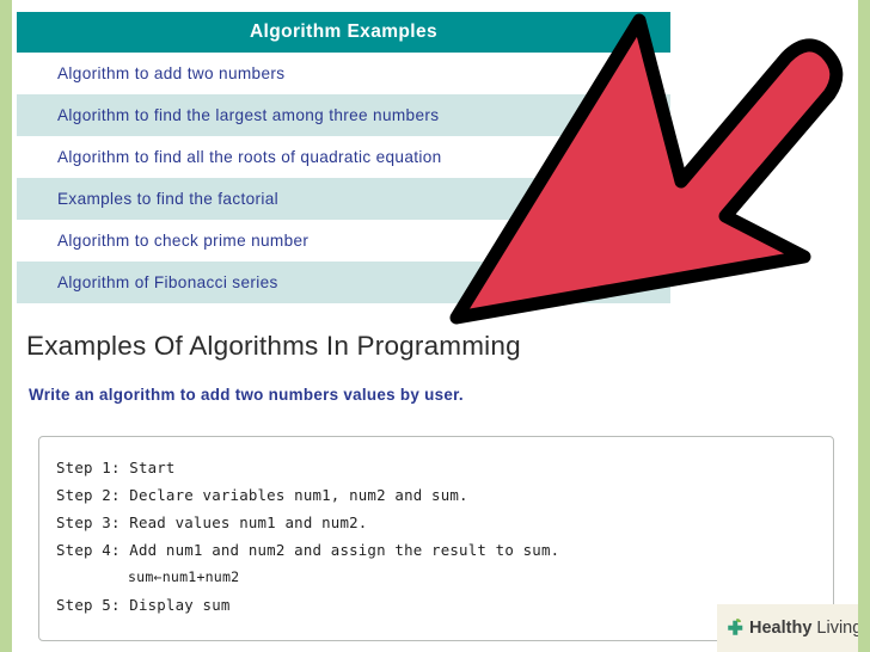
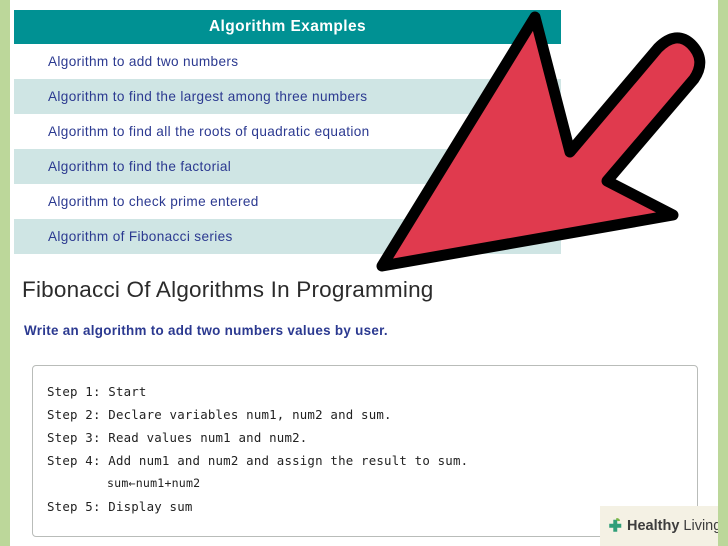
  Algorithm Examples
  Algorithm to add two numbers
  Algorithm to find the largest among three numbers
  Algorithm to find all the roots of quadratic equation
- Examples to find the factorial
+ Algorithm to find the factorial
- Algorithm to check prime number
+ Algorithm to check prime entered
  Algorithm of Fibonacci series
- Examples Of Algorithms In Programming
+ Fibonacci Of Algorithms In Programming
  Write an algorithm to add two numbers values by user.
  Step 1: Start
  Step 2: Declare variables num1, num2 and sum.
  Step 3: Read values num1 and num2.
  Step 4: Add num1 and num2 and assign the result to sum.
  sum←num1+num2
  Step 5: Display sum
  Healthy Living
